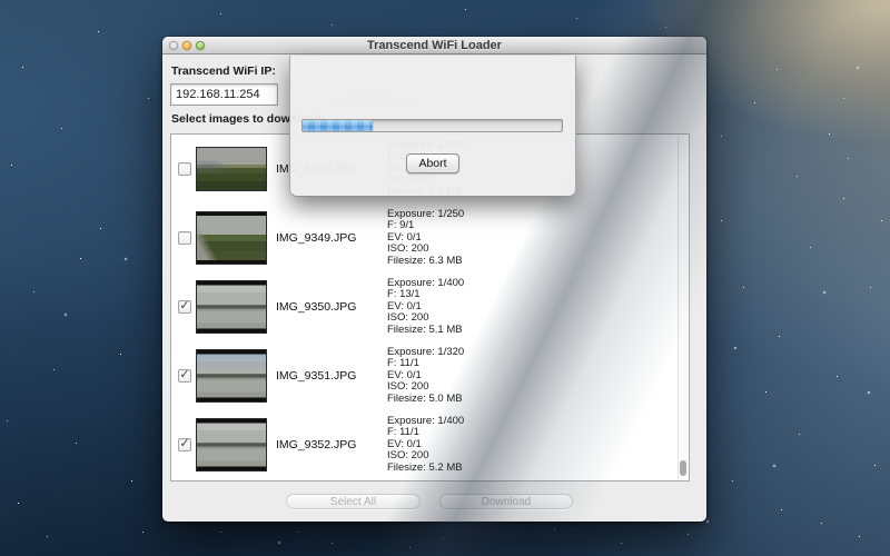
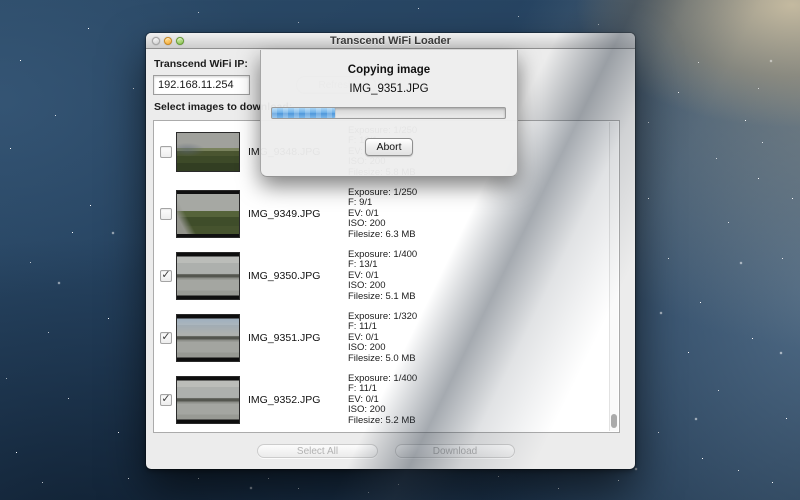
+ Copying image
+ IMG_9351.JPG
  Abort
